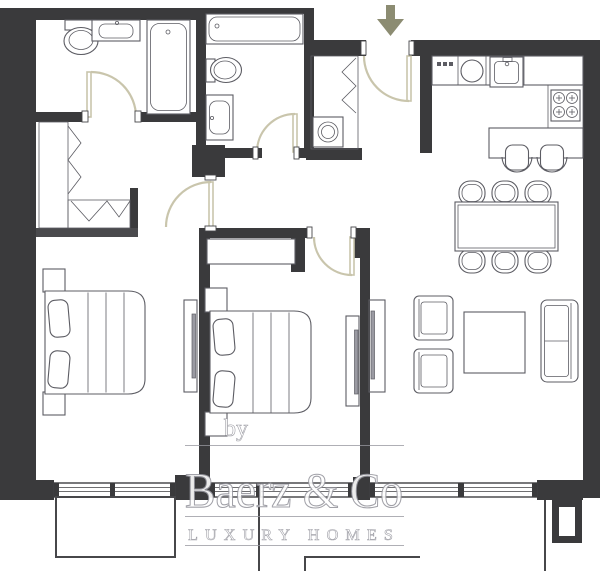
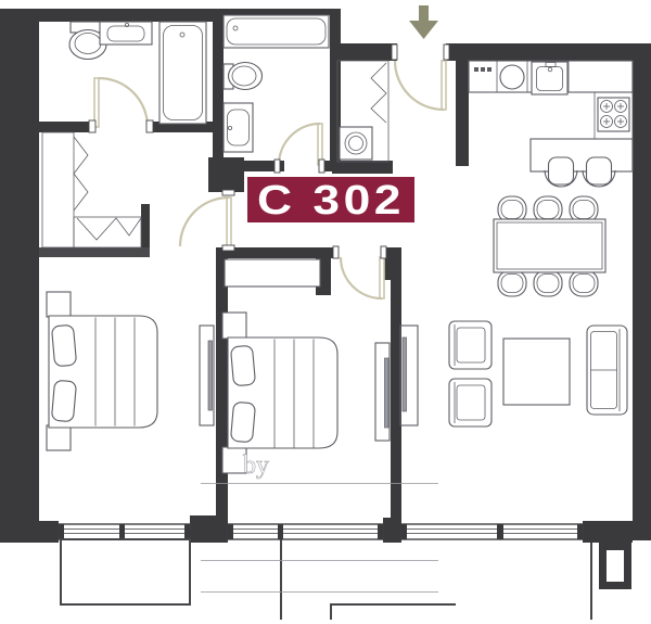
+ C 302
  by
- Baerz & Co
- LUXURY HOMES
